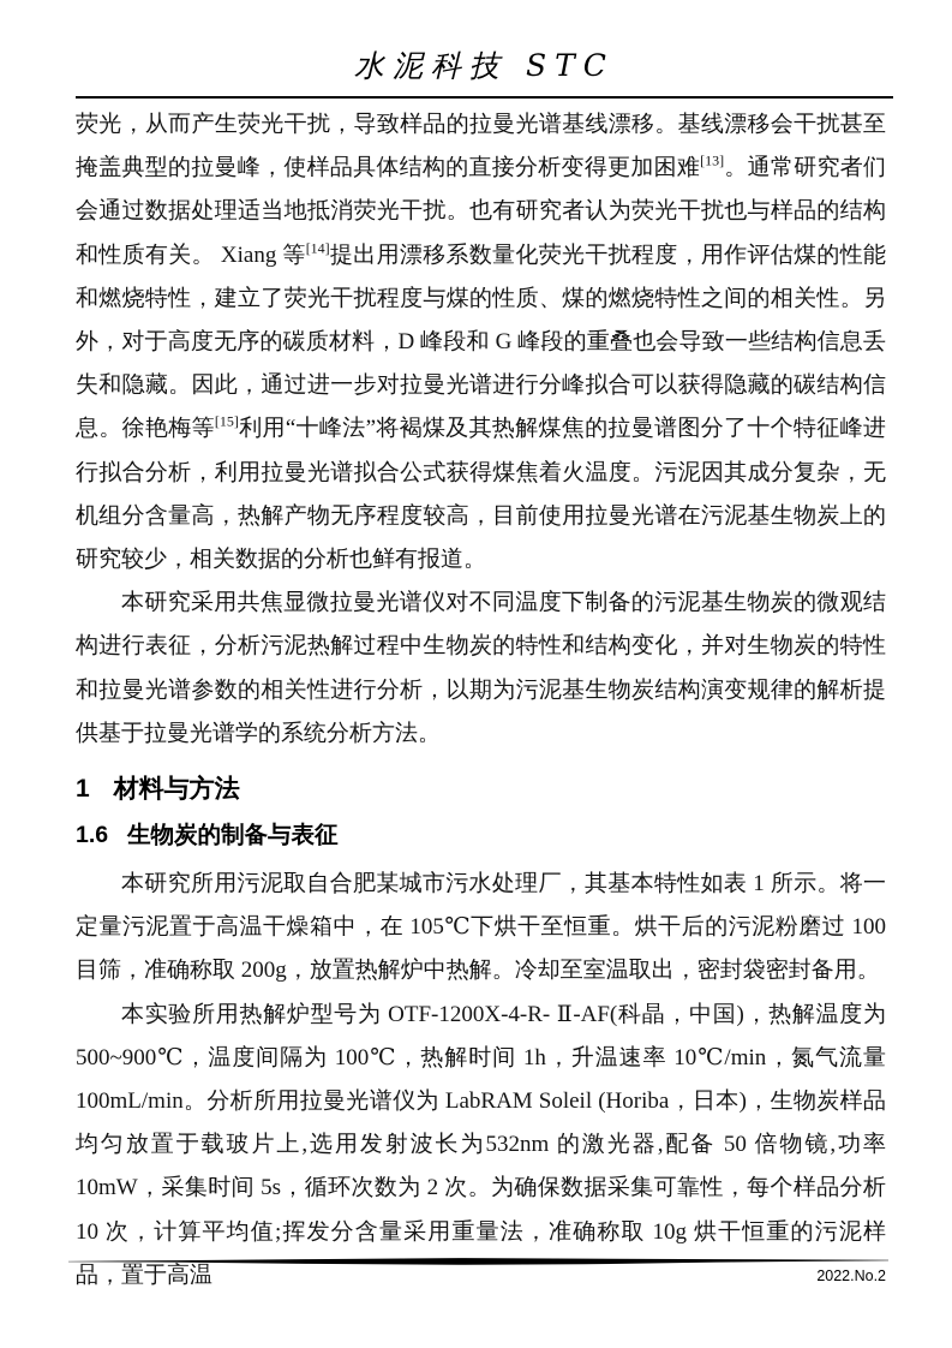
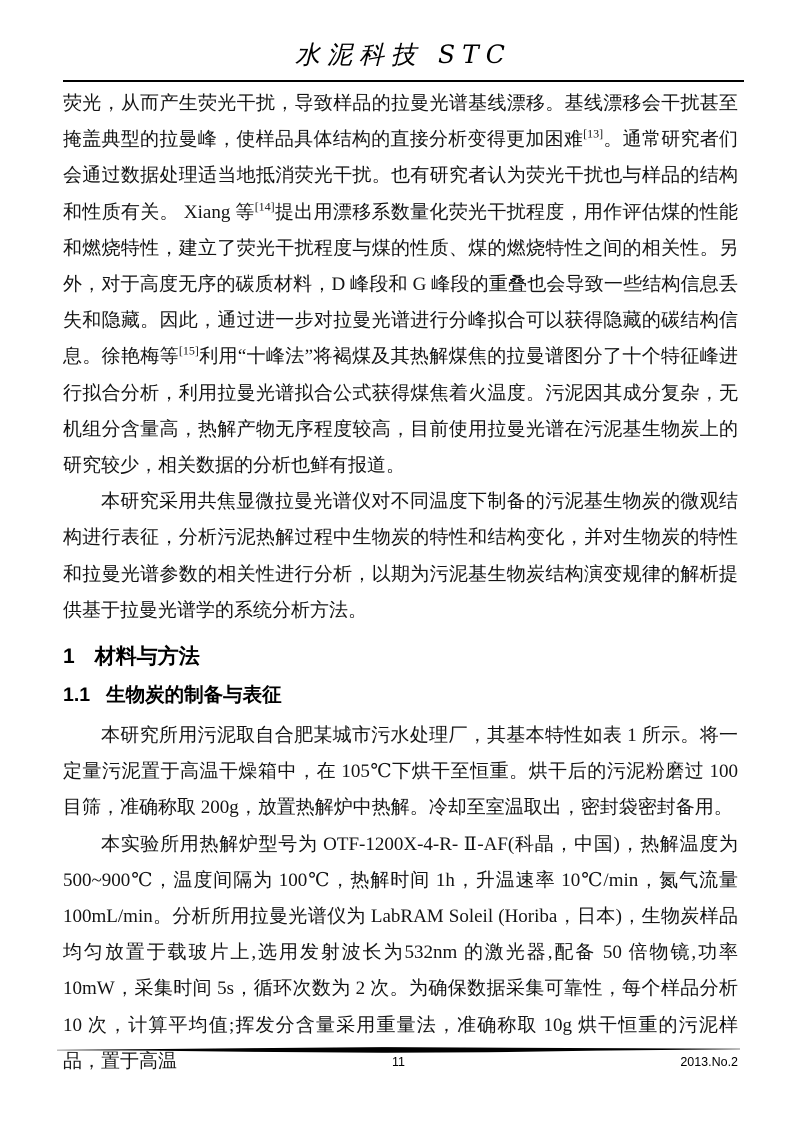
  水泥科技 STC
  荧光，从而产生荧光干扰，导致样品的拉曼光谱基线漂移。基线漂移会干扰甚至掩盖典型的拉曼峰，使样品具体结构的直接分析变得更加困难[13]。通常研究者们会通过数据处理适当地抵消荧光干扰。也有研究者认为荧光干扰也与样品的结构和性质有关。 Xiang 等[14]提出用漂移系数量化荧光干扰程度，用作评估煤的性能和燃烧特性，建立了荧光干扰程度与煤的性质、煤的燃烧特性之间的相关性。另外，对于高度无序的碳质材料，D 峰段和 G 峰段的重叠也会导致一些结构信息丢失和隐藏。因此，通过进一步对拉曼光谱进行分峰拟合可以获得隐藏的碳结构信息。徐艳梅等[15]利用“十峰法”将褐煤及其热解煤焦的拉曼谱图分了十个特征峰进行拟合分析，利用拉曼光谱拟合公式获得煤焦着火温度。污泥因其成分复杂，无机组分含量高，热解产物无序程度较高，目前使用拉曼光谱在污泥基生物炭上的研究较少，相关数据的分析也鲜有报道。
  本研究采用共焦显微拉曼光谱仪对不同温度下制备的污泥基生物炭的微观结构进行表征，分析污泥热解过程中生物炭的特性和结构变化，并对生物炭的特性和拉曼光谱参数的相关性进行分析，以期为污泥基生物炭结构演变规律的解析提供基于拉曼光谱学的系统分析方法。
  1 材料与方法
- 1.6 生物炭的制备与表征
+ 1.1 生物炭的制备与表征
  本研究所用污泥取自合肥某城市污水处理厂，其基本特性如表 1 所示。将一定量污泥置于高温干燥箱中，在 105℃下烘干至恒重。烘干后的污泥粉磨过 100 目筛，准确称取 200g，放置热解炉中热解。冷却至室温取出，密封袋密封备用。
  本实验所用热解炉型号为 OTF-1200X-4-R- Ⅱ-AF(科晶，中国)，热解温度为500~900℃，温度间隔为 100℃，热解时间 1h，升温速率 10℃/min，氮气流量100mL/min。分析所用拉曼光谱仪为 LabRAM Soleil (Horiba，日本)，生物炭样品均匀放置于载玻片上,选用发射波长为532nm 的激光器,配备 50 倍物镜,功率 10mW，采集时间 5s，循环次数为 2 次。为确保数据采集可靠性，每个样品分析 10 次，计算平均值;挥发分含量采用重量法，准确称取 10g 烘干恒重的污泥样品，置于高温
+ 11
- 2022.No.2
+ 2013.No.2
